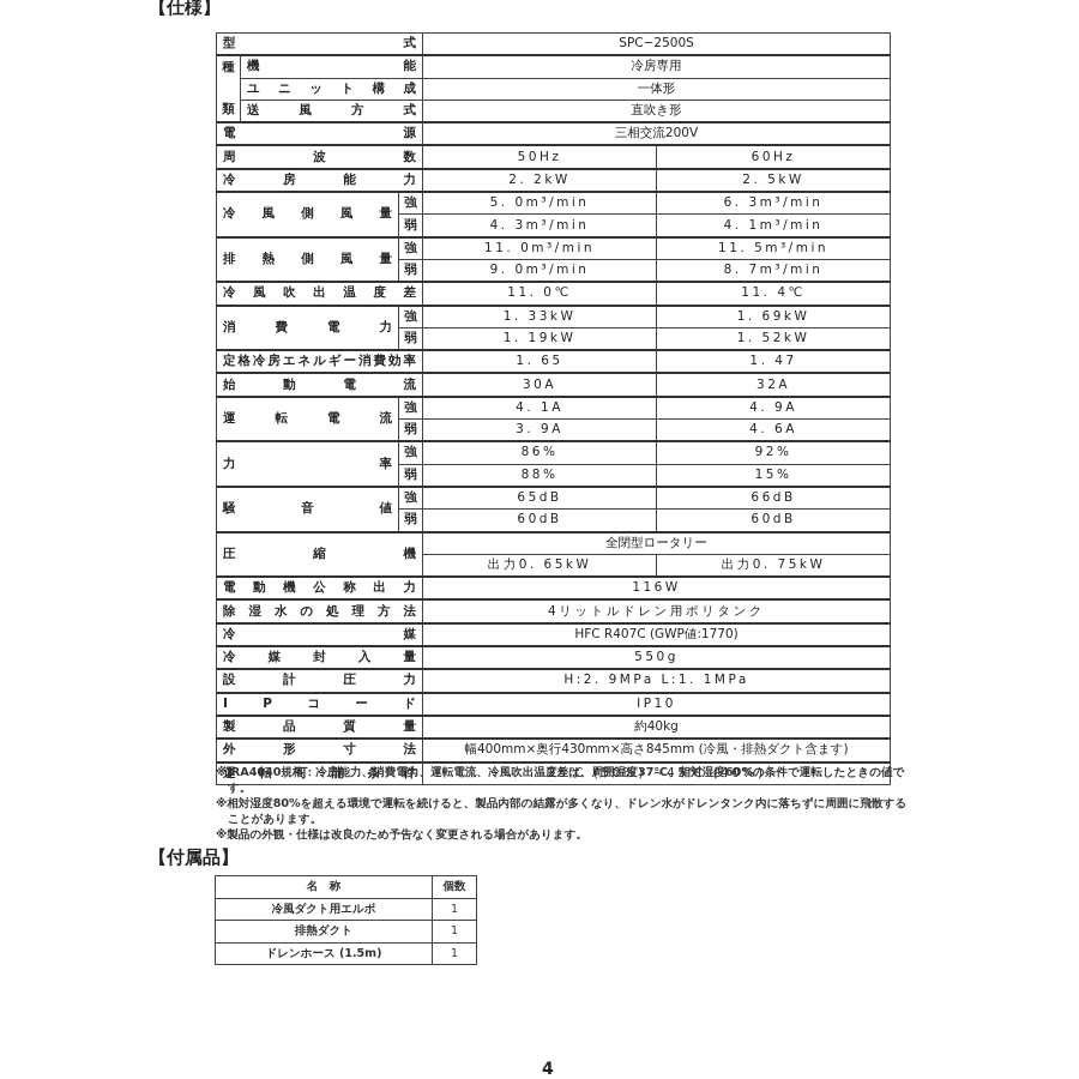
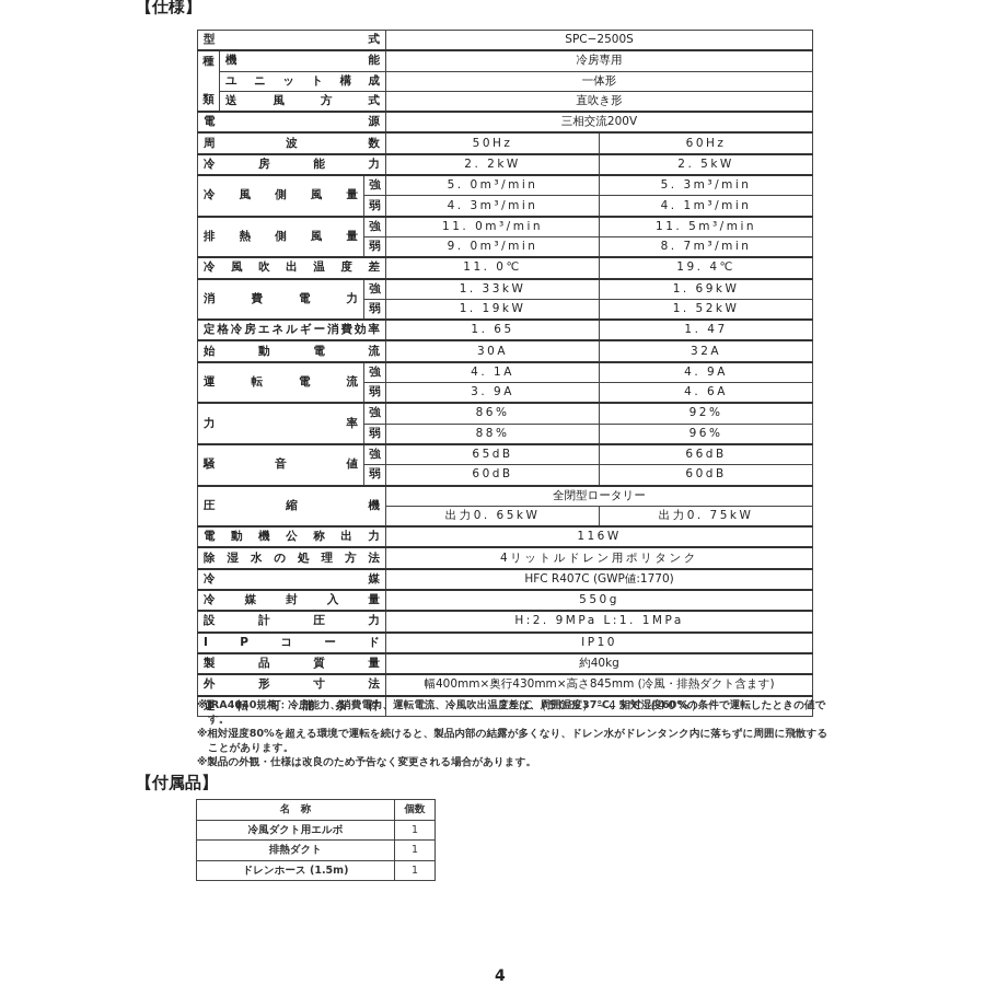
  【仕様】
  型 式	SPC−2500S
  種類	機 能	冷房専用
  ユ ニ ッ ト 構 成	一体形
  送 風 方 式	直吹き形
  電 源	三相交流200V
  周 波 数	50Hz	60Hz
  冷 房 能 力	2. 2kW	2. 5kW
- 冷 風 側 風 量	強	5. 0m³/min	6. 3m³/min
+ 冷 風 側 風 量	強	5. 0m³/min	5. 3m³/min
  弱	4. 3m³/min	4. 1m³/min
  排 熱 側 風 量	強	11. 0m³/min	11. 5m³/min
  弱	9. 0m³/min	8. 7m³/min
- 冷 風 吹 出 温 度 差	11. 0℃	11. 4℃
+ 冷 風 吹 出 温 度 差	11. 0℃	19. 4℃
  消 費 電 力	強	1. 33kW	1. 69kW
  弱	1. 19kW	1. 52kW
  定 格 冷 房 エ ネ ル ギ ー 消 費 効 率	1. 65	1. 47
  始 動 電 流	30A	32A
  運 転 電 流	強	4. 1A	4. 9A
  弱	3. 9A	4. 6A
  力 率	強	86%	92%
- 弱	88%	15%
+ 弱	88%	96%
  騒 音 値	強	65dB	66dB
  弱	60dB	60dB
  圧 縮 機	全閉型ロータリー
  出力0. 65kW	出力0. 75kW
  電 動 機 公 称 出 力	116W
  除 湿 水 の 処 理 方 法	4リットルドレン用ポリタンク
  冷 媒	HFC R407C (GWP値:1770)
  冷 媒 封 入 量	550g
  設 計 圧 力	H:2. 9MPa L:1. 1MPa
  I P コ ー ド	IP10
  製 品 質 量	約40kg
  外 形 寸 法	幅400mm×奥行430mm×高さ845mm (冷風・排熱ダクト含ます)
  運 転 可 能 条 件	25℃ (50%) ~45℃ (40%)
  ※JRA4040規格：冷房能力、消費電力、運転電流、冷風吹出温度差は、周囲温度37℃、相対湿度60%の条件で運転したときの値です。
  ※相対湿度80%を超える環境で運転を続けると、製品内部の結露が多くなり、ドレン水がドレンタンク内に落ちずに周囲に飛散することがあります。
  ※製品の外観・仕様は改良のため予告なく変更される場合があります。
  【付属品】
  名 称	個数
  冷風ダクト用エルボ	1
  排熱ダクト	1
  ドレンホース (1.5m)	1
  4
